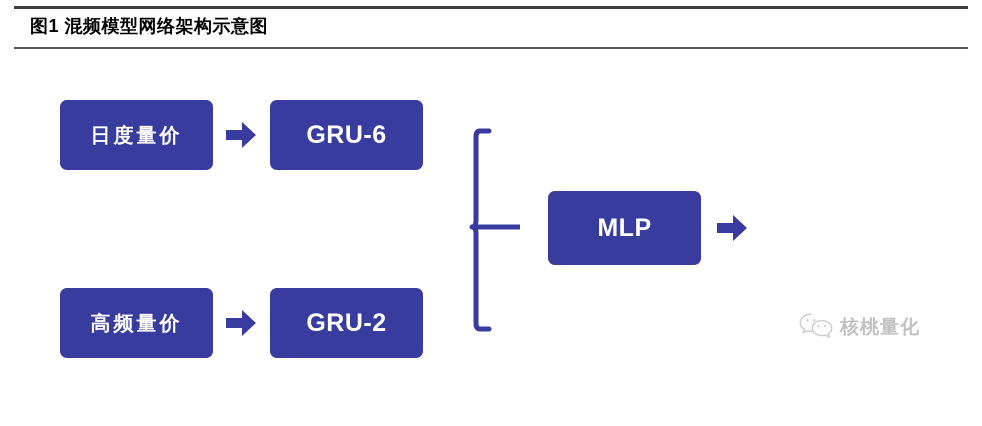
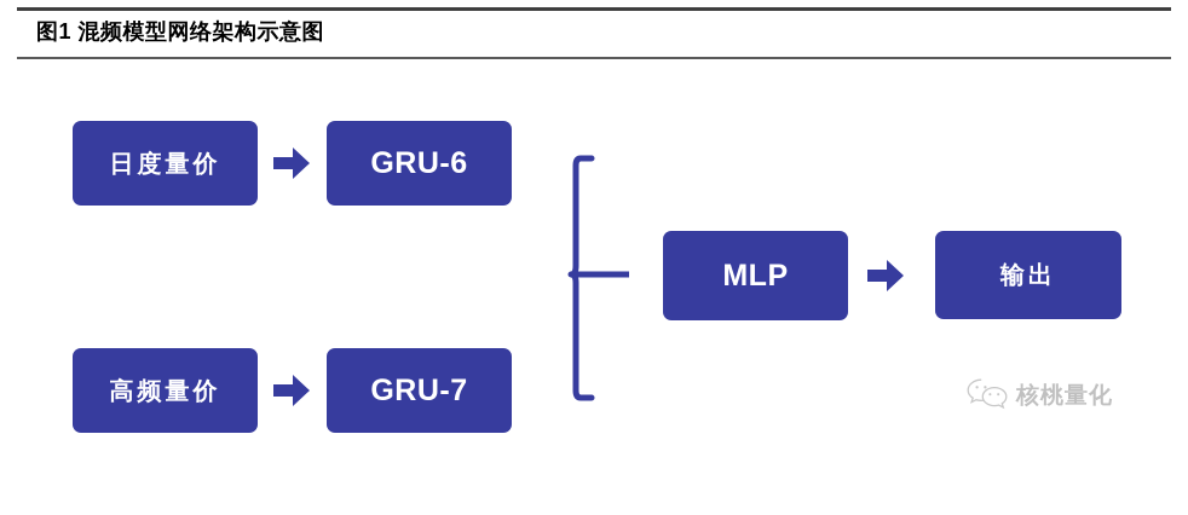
  图1 混频模型网络架构示意图
  日度量价
  GRU-6
  高频量价
- GRU-2
+ GRU-7
  MLP
+ 输出
  核桃量化
